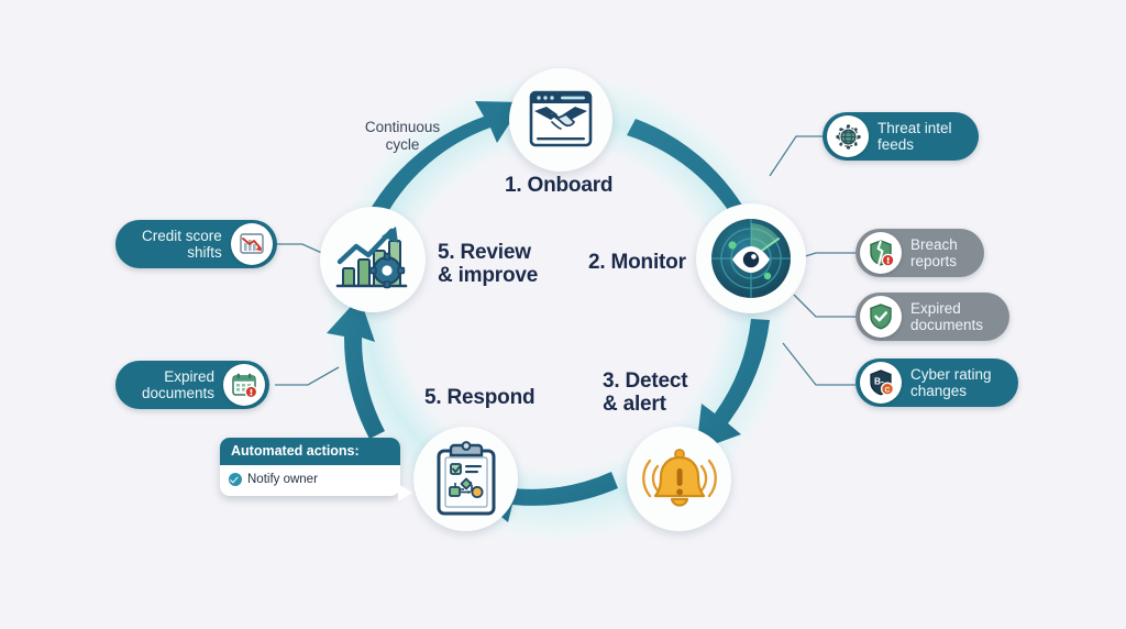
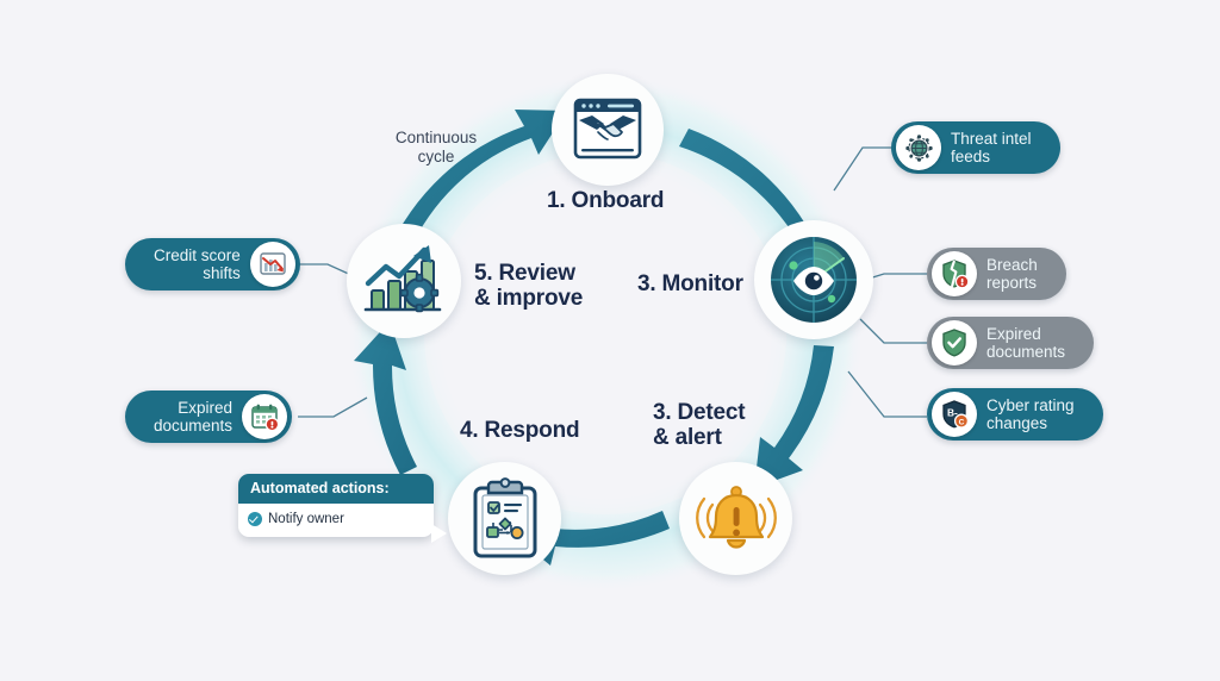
  Continuous
  cycle
  1. Onboard
- 2. Monitor
+ 3. Monitor
  3. Detect
  & alert
- 5. Respond
+ 4. Respond
  5. Review
  & improve
  Credit score
  shifts
  Expired
  documents
  Threat intel
  feeds
  Breach
  reports
  Expired
  documents
  B-
  Cyber rating
  changes
  Automated actions:
  Notify owner
